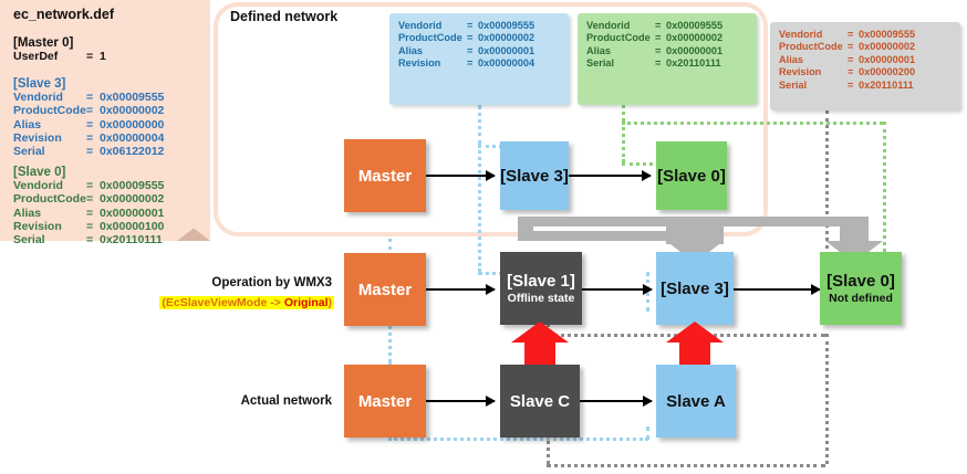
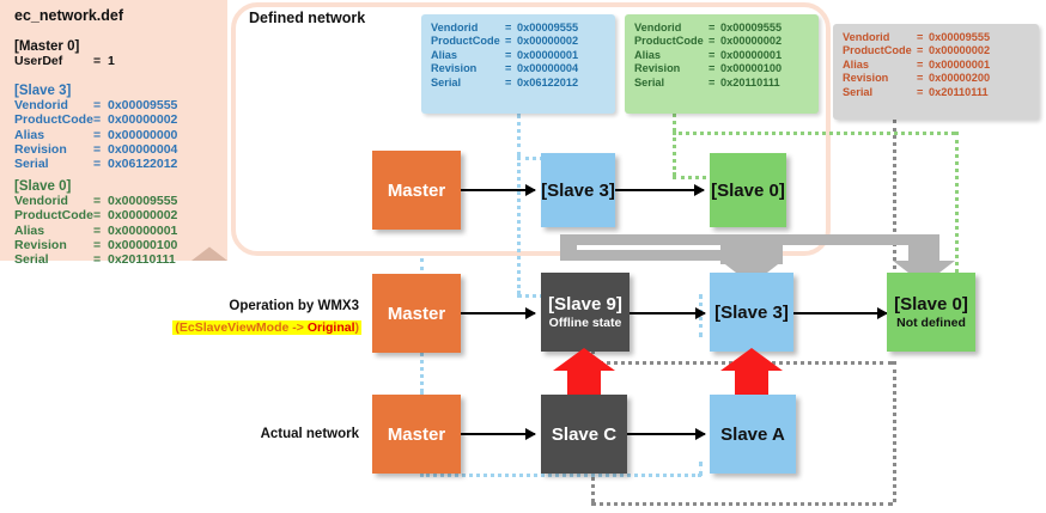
  ec_network.def
  [Master 0]
  UserDef
  =
  1
  [Slave 3]
  Vendorid
  =
  0x00009555
  ProductCode
  =
  0x00000002
  Alias
  =
  0x00000000
  Revision
  =
  0x00000004
  Serial
  =
  0x06122012
  [Slave 0]
  Vendorid
  =
  0x00009555
  ProductCode
  =
  0x00000002
  Alias
  =
  0x00000001
  Revision
  =
  0x00000100
  Serial
  =
  0x20110111
  Defined network
  Vendorid = 0x00009555
  ProductCode = 0x00000002
  Alias = 0x00000001
  Revision = 0x00000004
+ Serial = 0x06122012
  Vendorid = 0x00009555
  ProductCode = 0x00000002
  Alias = 0x00000001
+ Revision = 0x00000100
  Serial = 0x20110111
  Vendorid = 0x00009555
  ProductCode = 0x00000002
  Alias = 0x00000001
  Revision = 0x00000200
  Serial = 0x20110111
  Master
  [Slave 3]
  [Slave 0]
  Operation by WMX3
  (EcSlaveViewMode -> Original)
  Master
- [Slave 1]
+ [Slave 9]
  Offline state
  [Slave 3]
  [Slave 0]
  Not defined
  Actual network
  Master
  Slave C
  Slave A
